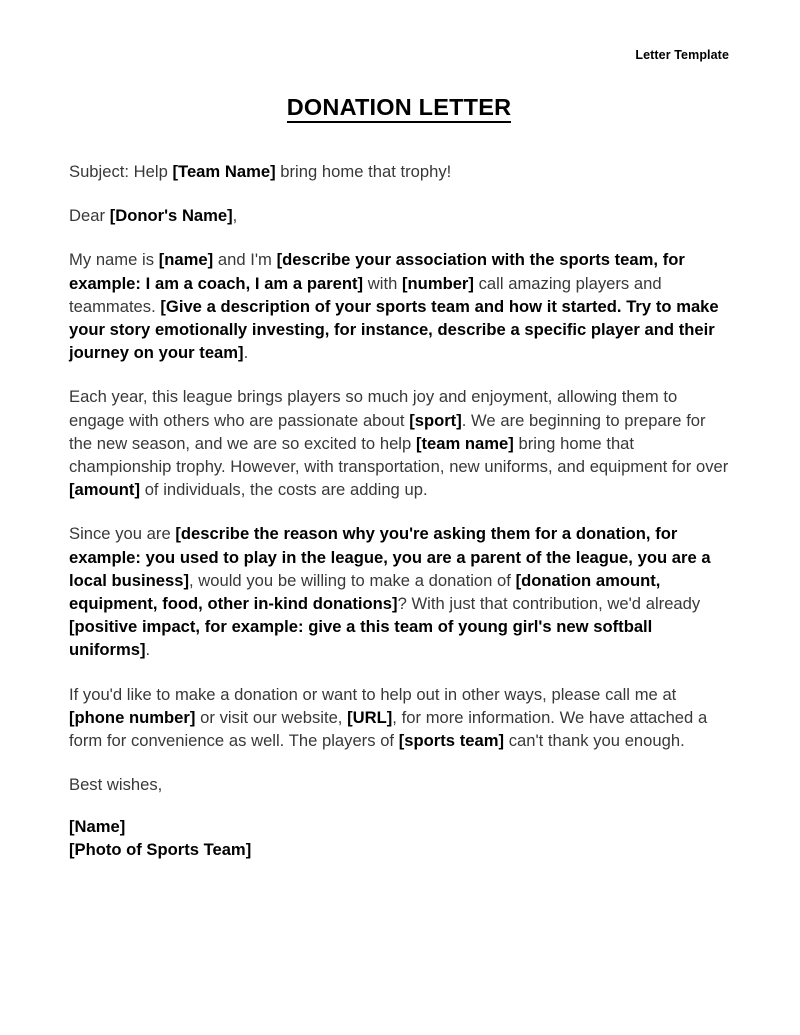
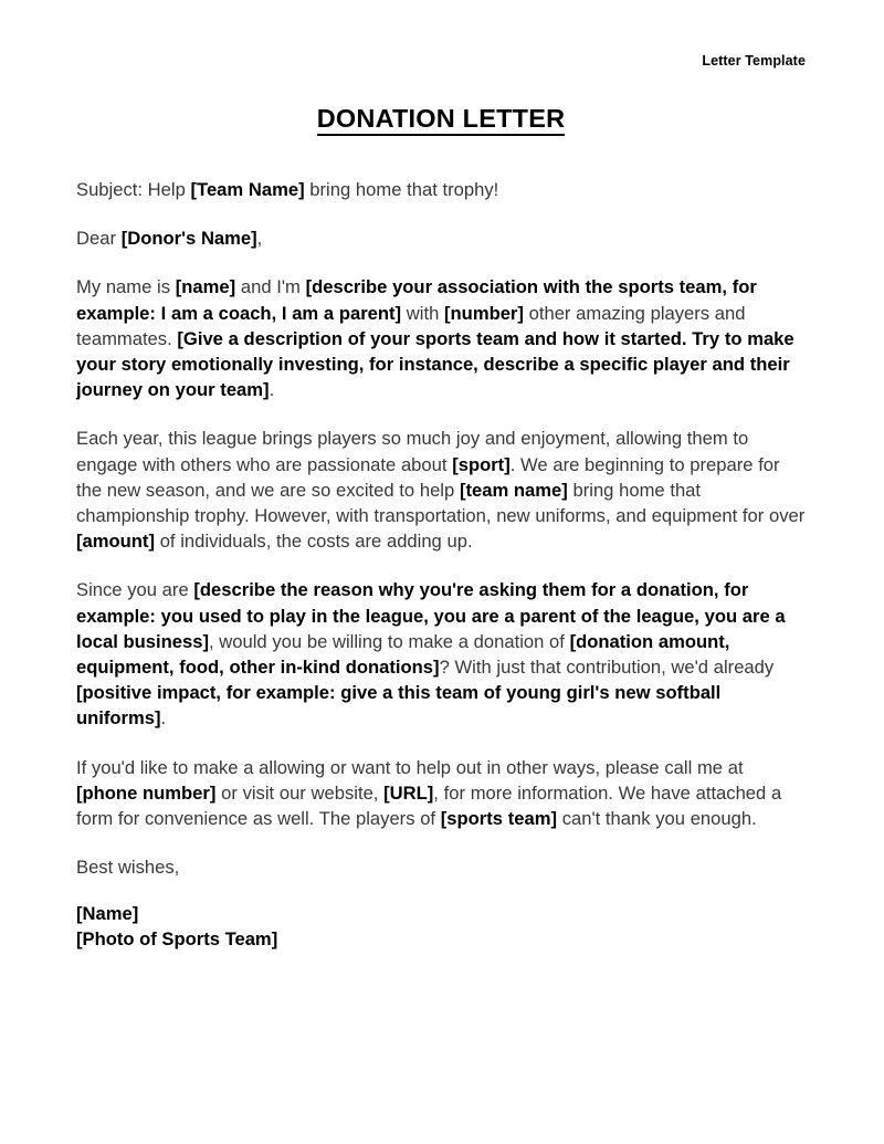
  Letter Template
  DONATION LETTER
  Subject: Help [Team Name] bring home that trophy!
  Dear [Donor's Name],
- My name is [name] and I'm [describe your association with the sports team, for example: I am a coach, I am a parent] with [number] call amazing players and teammates. [Give a description of your sports team and how it started. Try to make your story emotionally investing, for instance, describe a specific player and their journey on your team].
+ My name is [name] and I'm [describe your association with the sports team, for example: I am a coach, I am a parent] with [number] other amazing players and teammates. [Give a description of your sports team and how it started. Try to make your story emotionally investing, for instance, describe a specific player and their journey on your team].
  Each year, this league brings players so much joy and enjoyment, allowing them to engage with others who are passionate about [sport]. We are beginning to prepare for the new season, and we are so excited to help [team name] bring home that championship trophy. However, with transportation, new uniforms, and equipment for over [amount] of individuals, the costs are adding up.
  Since you are [describe the reason why you're asking them for a donation, for example: you used to play in the league, you are a parent of the league, you are a local business], would you be willing to make a donation of [donation amount, equipment, food, other in-kind donations]? With just that contribution, we'd already [positive impact, for example: give a this team of young girl's new softball uniforms].
- If you'd like to make a donation or want to help out in other ways, please call me at [phone number] or visit our website, [URL], for more information. We have attached a form for convenience as well. The players of [sports team] can't thank you enough.
+ If you'd like to make a allowing or want to help out in other ways, please call me at [phone number] or visit our website, [URL], for more information. We have attached a form for convenience as well. The players of [sports team] can't thank you enough.
  Best wishes,
  [Name]
  [Photo of Sports Team]
